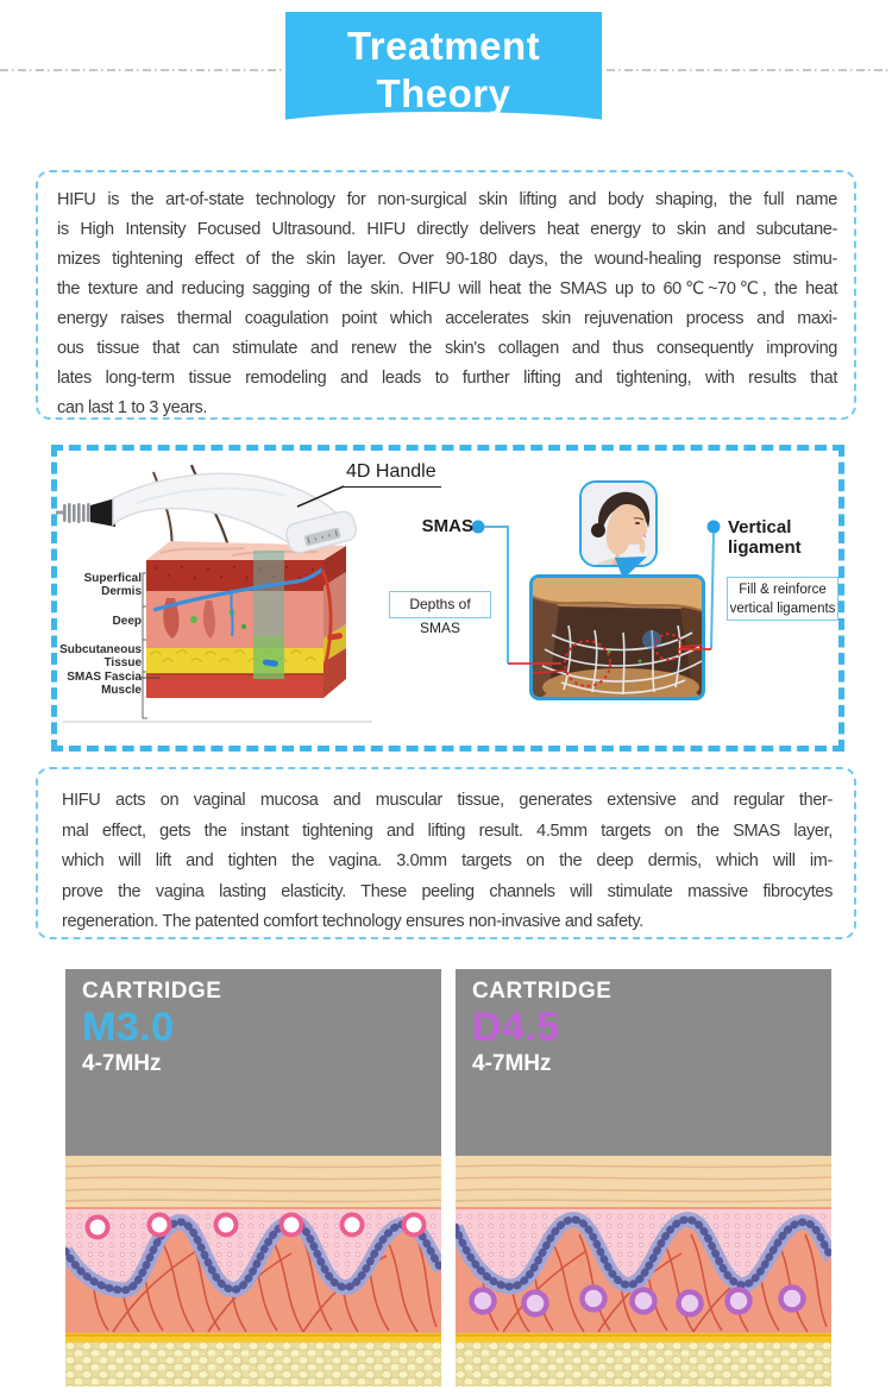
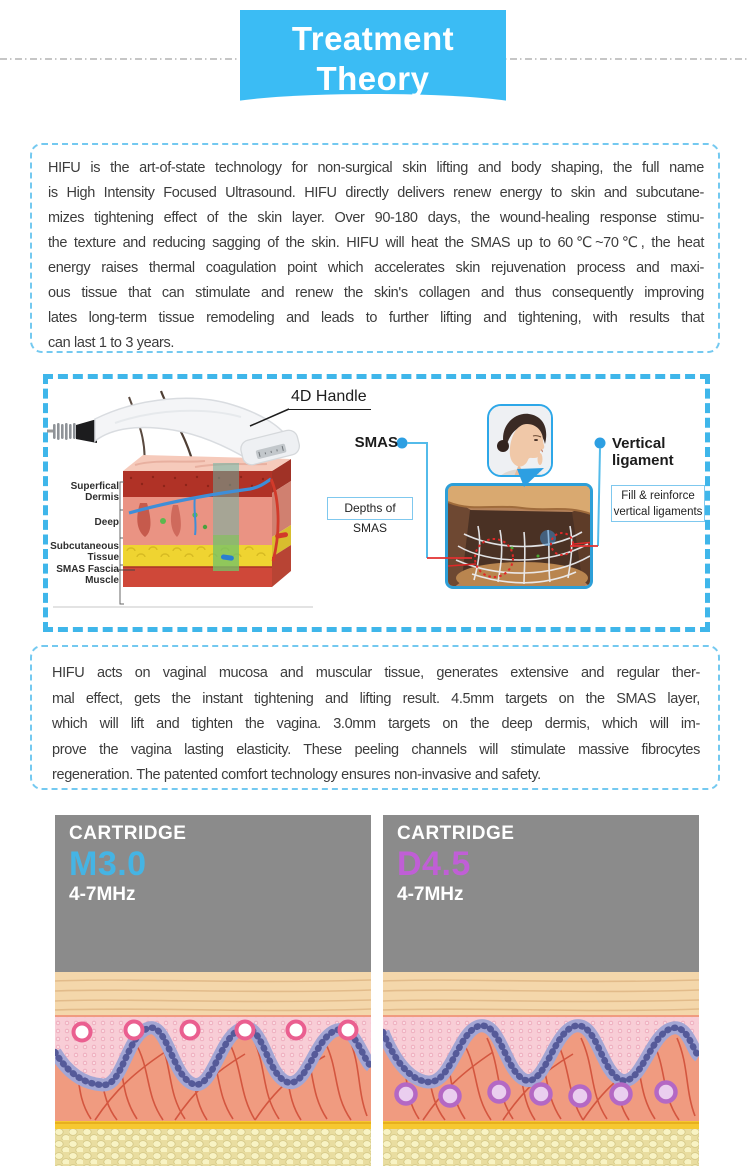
  Treatment
  Theory
  HIFU is the art-of-state technology for non-surgical skin lifting and body shaping, the full name
- is High Intensity Focused Ultrasound. HIFU directly delivers heat energy to skin and subcutane-
+ is High Intensity Focused Ultrasound. HIFU directly delivers renew energy to skin and subcutane-
  mizes tightening effect of the skin layer. Over 90-180 days, the wound-healing response stimu-
  the texture and reducing sagging of the skin. HIFU will heat the SMAS up to 60℃~70℃, the heat
  energy raises thermal coagulation point which accelerates skin rejuvenation process and maxi-
  ous tissue that can stimulate and renew the skin's collagen and thus consequently improving
  lates long-term tissue remodeling and leads to further lifting and tightening, with results that
  can last 1 to 3 years.
  4D Handle
  Superfical
  Dermis
  Deep
  Subcutaneous
  Tissue
  SMAS Fascia
  Muscle
  SMAS
  Vertical ligament
  Depths of SMAS
  Fill & reinforce
  vertical ligaments
  HIFU acts on vaginal mucosa and muscular tissue, generates extensive and regular ther-
  mal effect, gets the instant tightening and lifting result. 4.5mm targets on the SMAS layer,
  which will lift and tighten the vagina. 3.0mm targets on the deep dermis, which will im-
  prove the vagina lasting elasticity. These peeling channels will stimulate massive fibrocytes
  regeneration. The patented comfort technology ensures non-invasive and safety.
  CARTRIDGE
  M3.0
  4-7MHz
  CARTRIDGE
  D4.5
  4-7MHz
